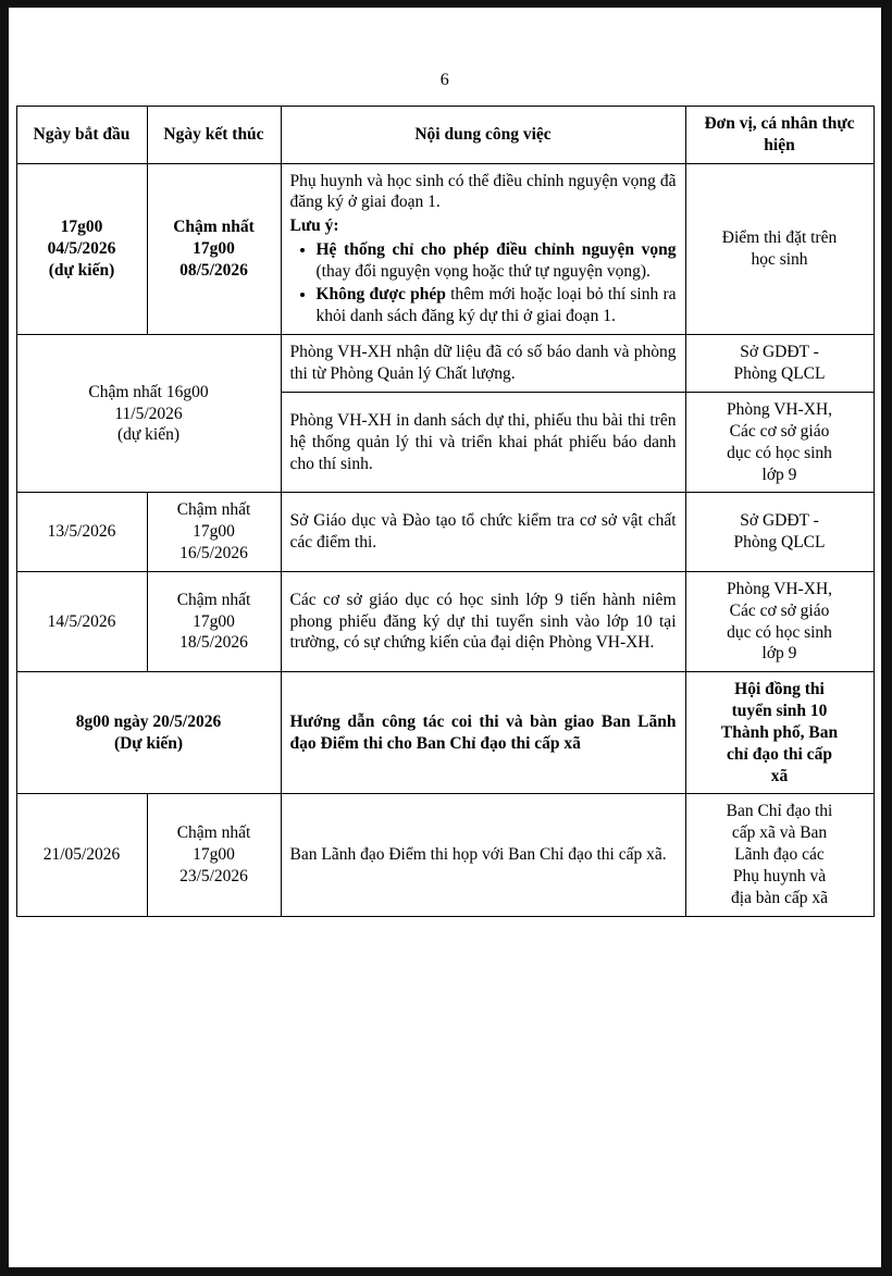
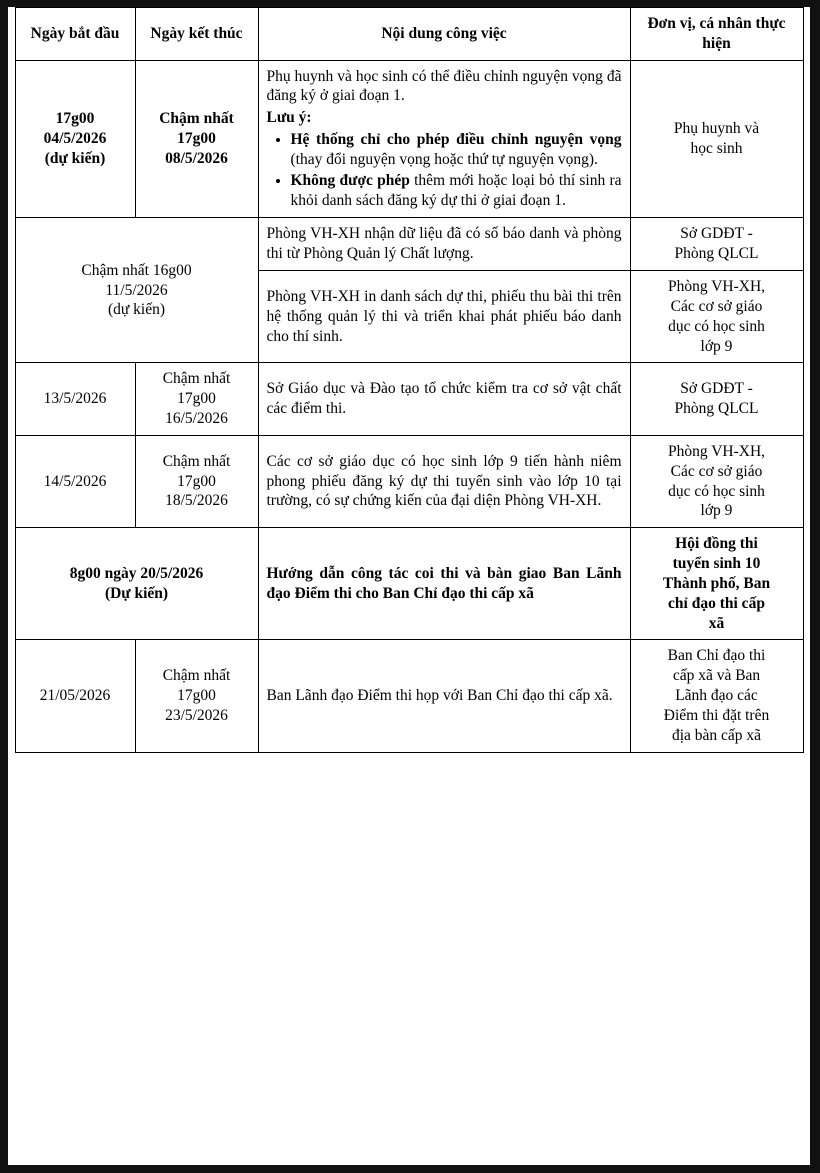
- 6
  Ngày bắt đầu	Ngày kết thúc	Nội dung công việc	Đơn vị, cá nhân thực hiện
- 17g00 04/5/2026 (dự kiến)	Chậm nhất 17g00 08/5/2026	Phụ huynh và học sinh có thể điều chỉnh nguyện vọng đã đăng ký ở giai đoạn 1. Lưu ý: Hệ thống chỉ cho phép điều chỉnh nguyện vọng (thay đổi nguyện vọng hoặc thứ tự nguyện vọng). Không được phép thêm mới hoặc loại bỏ thí sinh ra khỏi danh sách đăng ký dự thi ở giai đoạn 1.	Điểm thi đặt trên học sinh
+ 17g00 04/5/2026 (dự kiến)	Chậm nhất 17g00 08/5/2026	Phụ huynh và học sinh có thể điều chỉnh nguyện vọng đã đăng ký ở giai đoạn 1. Lưu ý: Hệ thống chỉ cho phép điều chỉnh nguyện vọng (thay đổi nguyện vọng hoặc thứ tự nguyện vọng). Không được phép thêm mới hoặc loại bỏ thí sinh ra khỏi danh sách đăng ký dự thi ở giai đoạn 1.	Phụ huynh và học sinh
  Chậm nhất 16g00 11/5/2026 (dự kiến)	Phòng VH-XH nhận dữ liệu đã có số báo danh và phòng thi từ Phòng Quản lý Chất lượng.	Sở GDĐT - Phòng QLCL
  Phòng VH-XH in danh sách dự thi, phiếu thu bài thi trên hệ thống quản lý thi và triển khai phát phiếu báo danh cho thí sinh.	Phòng VH-XH, Các cơ sở giáo dục có học sinh lớp 9
  13/5/2026	Chậm nhất 17g00 16/5/2026	Sở Giáo dục và Đào tạo tổ chức kiểm tra cơ sở vật chất các điểm thi.	Sở GDĐT - Phòng QLCL
  14/5/2026	Chậm nhất 17g00 18/5/2026	Các cơ sở giáo dục có học sinh lớp 9 tiến hành niêm phong phiếu đăng ký dự thi tuyển sinh vào lớp 10 tại trường, có sự chứng kiến của đại diện Phòng VH-XH.	Phòng VH-XH, Các cơ sở giáo dục có học sinh lớp 9
  8g00 ngày 20/5/2026 (Dự kiến)	Hướng dẫn công tác coi thi và bàn giao Ban Lãnh đạo Điểm thi cho Ban Chỉ đạo thi cấp xã	Hội đồng thi tuyển sinh 10 Thành phố, Ban chỉ đạo thi cấp xã
- 21/05/2026	Chậm nhất 17g00 23/5/2026	Ban Lãnh đạo Điểm thi họp với Ban Chỉ đạo thi cấp xã.	Ban Chỉ đạo thi cấp xã và Ban Lãnh đạo các Phụ huynh và địa bàn cấp xã
+ 21/05/2026	Chậm nhất 17g00 23/5/2026	Ban Lãnh đạo Điểm thi họp với Ban Chỉ đạo thi cấp xã.	Ban Chỉ đạo thi cấp xã và Ban Lãnh đạo các Điểm thi đặt trên địa bàn cấp xã
